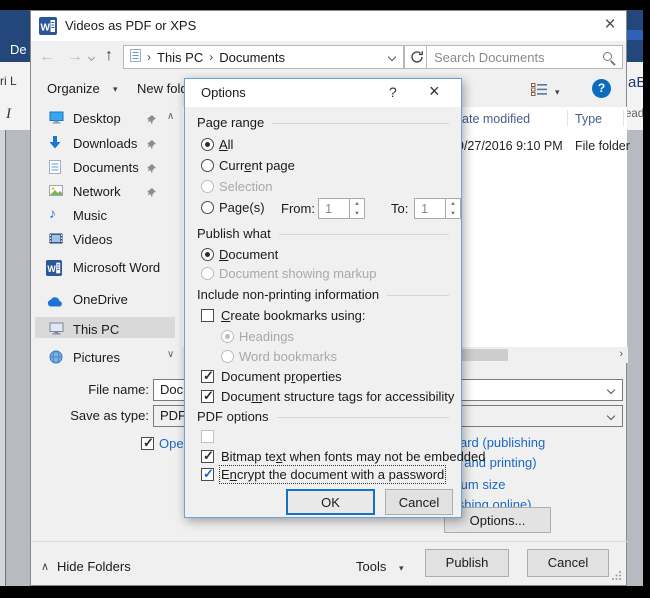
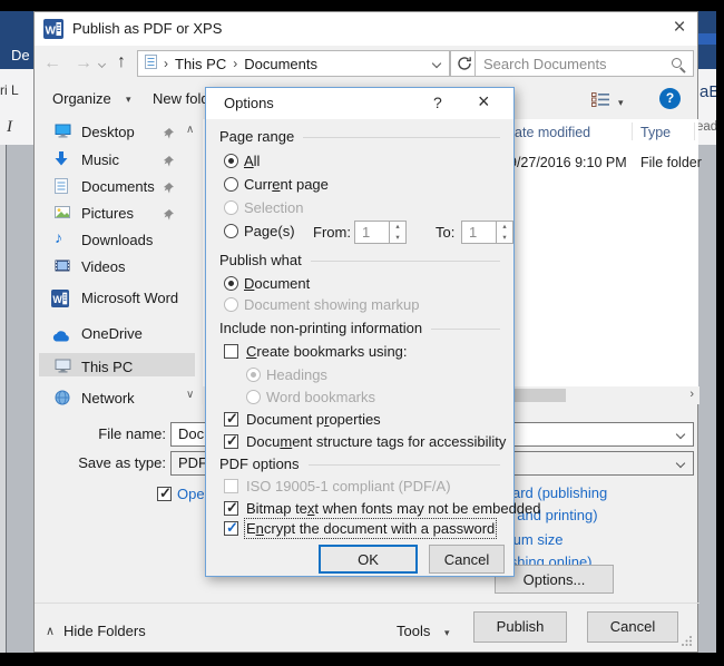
  De
  ri L
  I
  W
- Videos as PDF or XPS
+ Publish as PDF or XPS
  ×
  ←
  →
  ↑
  ›
  This PC
  ›
  Documents
  Search Documents
  Organize
  ▾
  ▾
  ?
  Desktop
- Downloads
+ Music
  Documents
- Network
+ Pictures
  ♪
- Music
+ Downloads
  Videos
  W
  Microsoft Word
  OneDrive
  This PC
- Pictures
+ Network
  ∧
  ∨
  ate modified
  Type
  /27/2016 9:10 PM
  File folder
  ›
  File name:
  Save as type:
  Ope
  ard (publishing
  Options...
  ∧
  Hide Folders
  Tools
  ▾
  Publish
  Cancel
  Options
  ?
  ×
  Page range
  All
  Current page
  Selection
  Page(s)
  From:
  1
  To:
  1
  Publish what
  Document
  Document showing markup
  Include non-printing information
  Create bookmarks using:
  Headings
  Word bookmarks
  Document properties
  Document structure tags for accessibility
  PDF options
+ ISO 19005-1 compliant (PDF/A)
  Bitmap text when fonts may not be embedded
  Encrypt the document with a password
  OK
  Cancel
